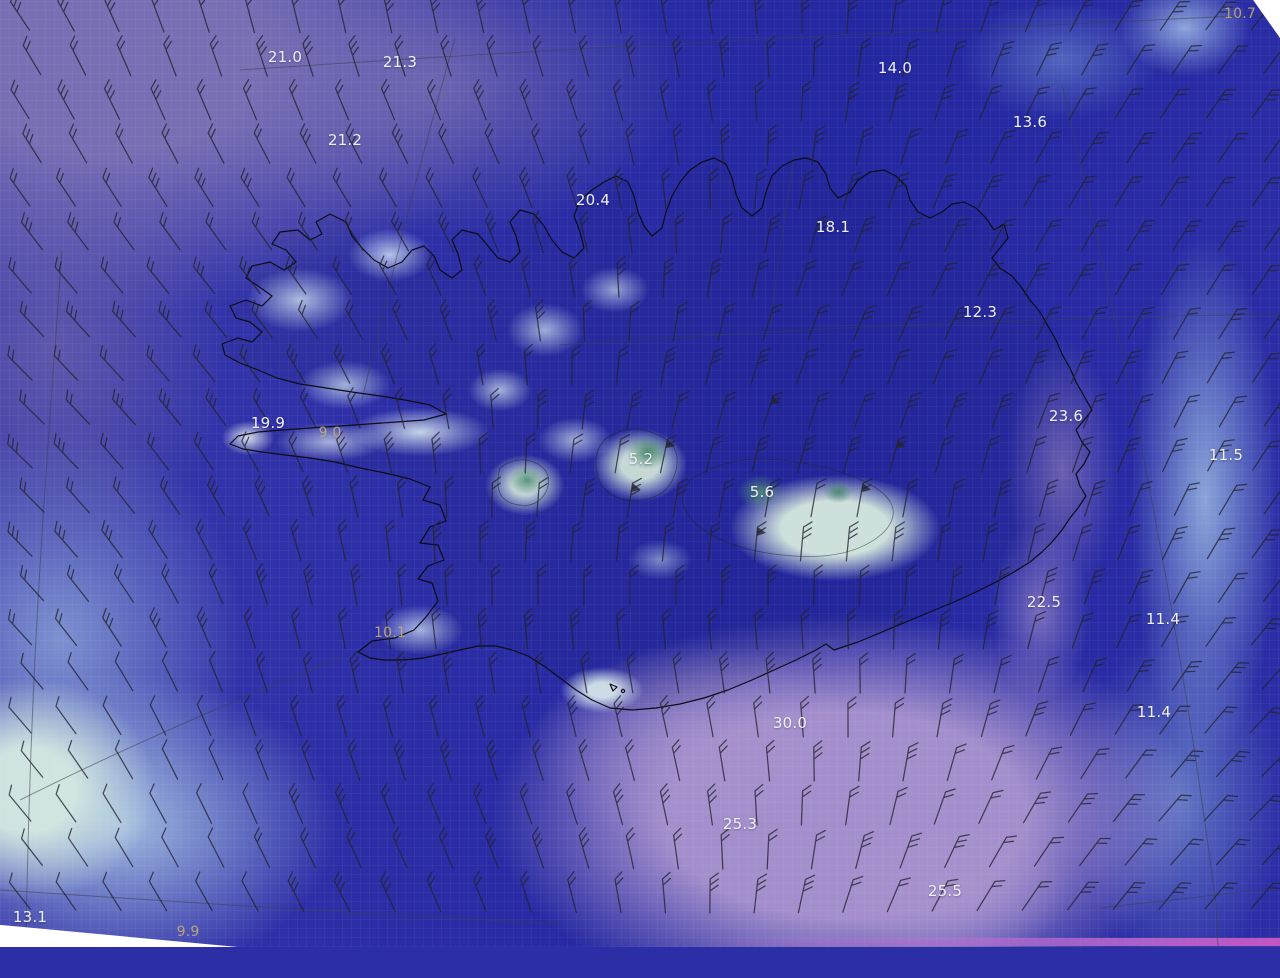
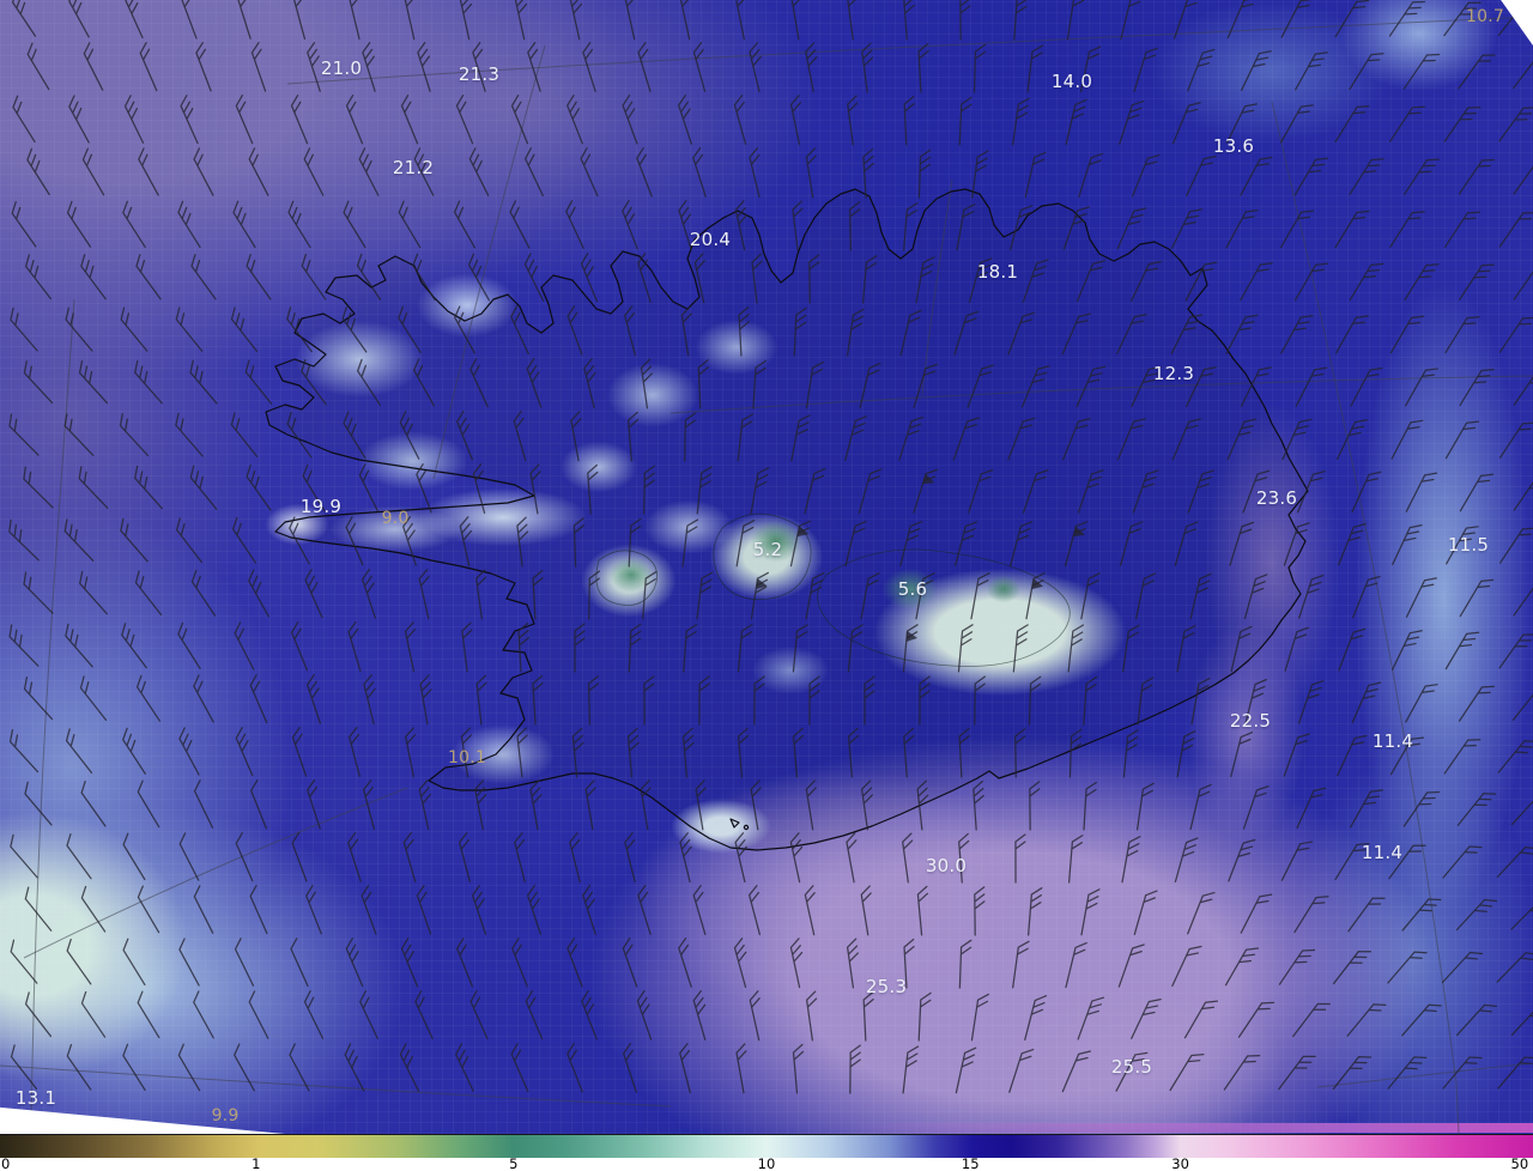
  21.0
  21.3
  14.0
  13.6
  21.2
  20.4
  18.1
  12.3
  19.9
  23.6
  11.5
  5.2
  5.6
  22.5
  11.4
  11.4
  30.0
  25.3
  25.5
  13.1
  10.7
  9.0
  10.1
  9.9
+ 0
+ 1
+ 5
+ 10
+ 15
+ 30
+ 50
